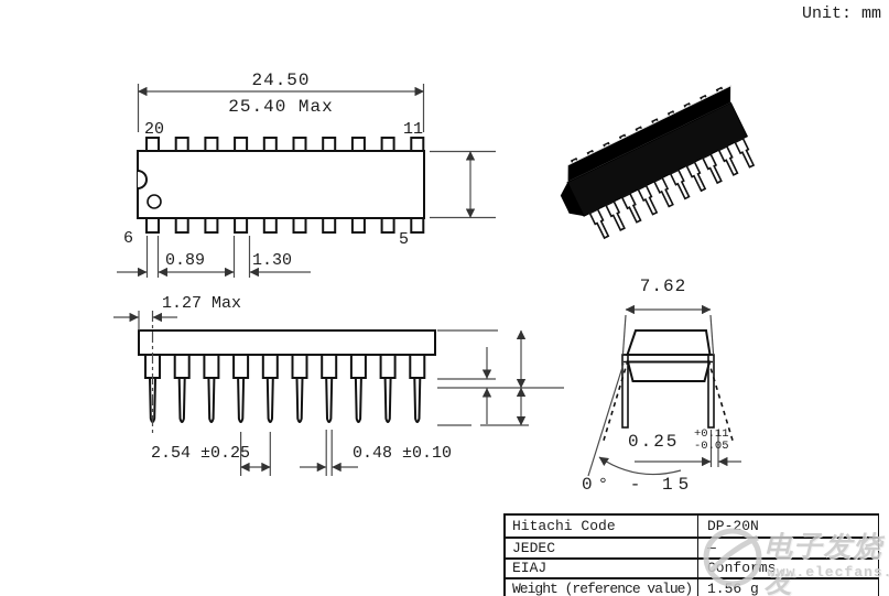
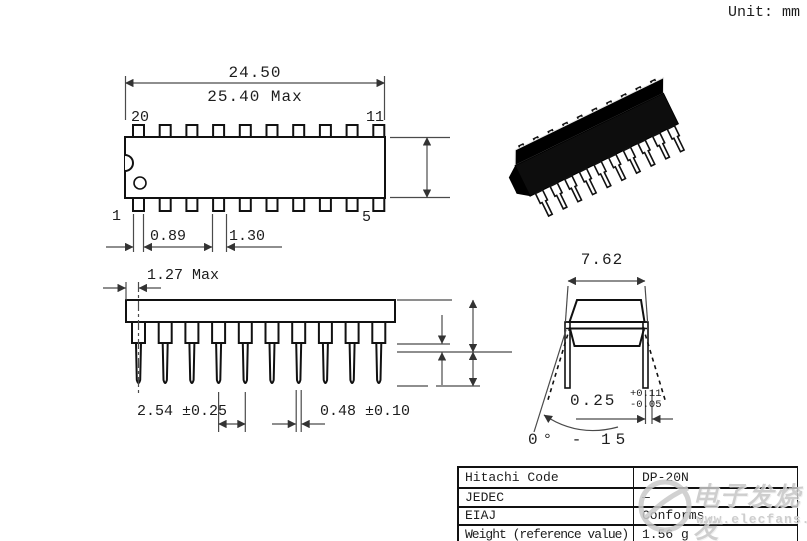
  Unit: mm
  24.50
  25.40 Max
  20
  11
- 6
+ 1
  5
  0.89
  1.30
  1.27 Max
  2.54 ±0.25
  0.48 ±0.10
  7.62
  0.25
  +0.11
  -0.05
  0° - 15
  Hitachi Code
  DP-20N
  JEDEC
  —
  EIAJ
  Conforms
  Weight (reference value)
  1.56 g
  电子发烧友
  www.elecfans.
